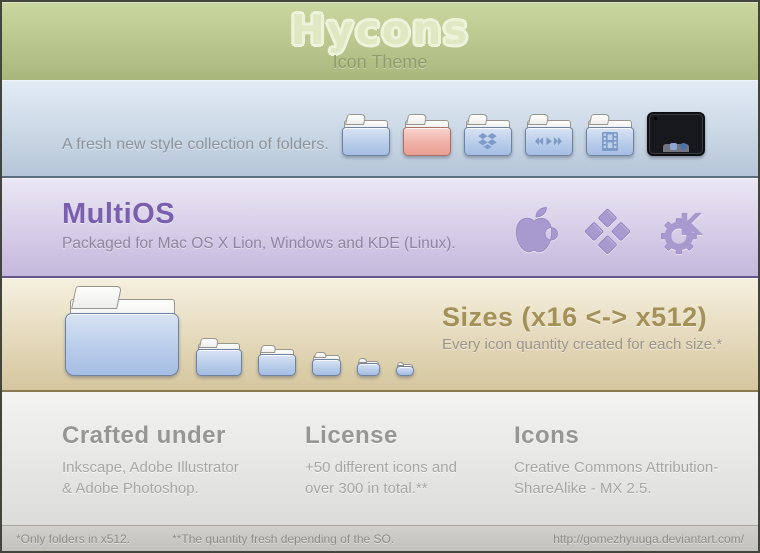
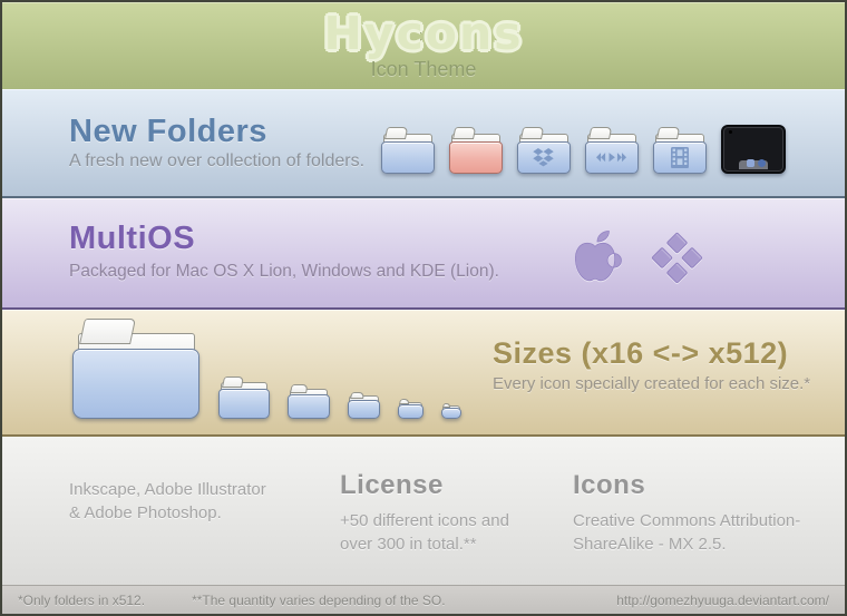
  Hycons
  Icon Theme
+ New Folders
- A fresh new style collection of folders.
+ A fresh new over collection of folders.
  MultiOS
- Packaged for Mac OS X Lion, Windows and KDE (Linux).
+ Packaged for Mac OS X Lion, Windows and KDE (Lion).
- K
  Sizes (x16 <-> x512)
- Every icon quantity created for each size.*
+ Every icon specially created for each size.*
- Crafted under
  Inkscape, Adobe Illustrator
  & Adobe Photoshop.
  License
  +50 different icons and
  over 300 in total.**
  Icons
  Creative Commons Attribution-
  ShareAlike - MX 2.5.
  *Only folders in x512.
- **The quantity fresh depending of the SO.
+ **The quantity varies depending of the SO.
  http://gomezhyuuga.deviantart.com/
